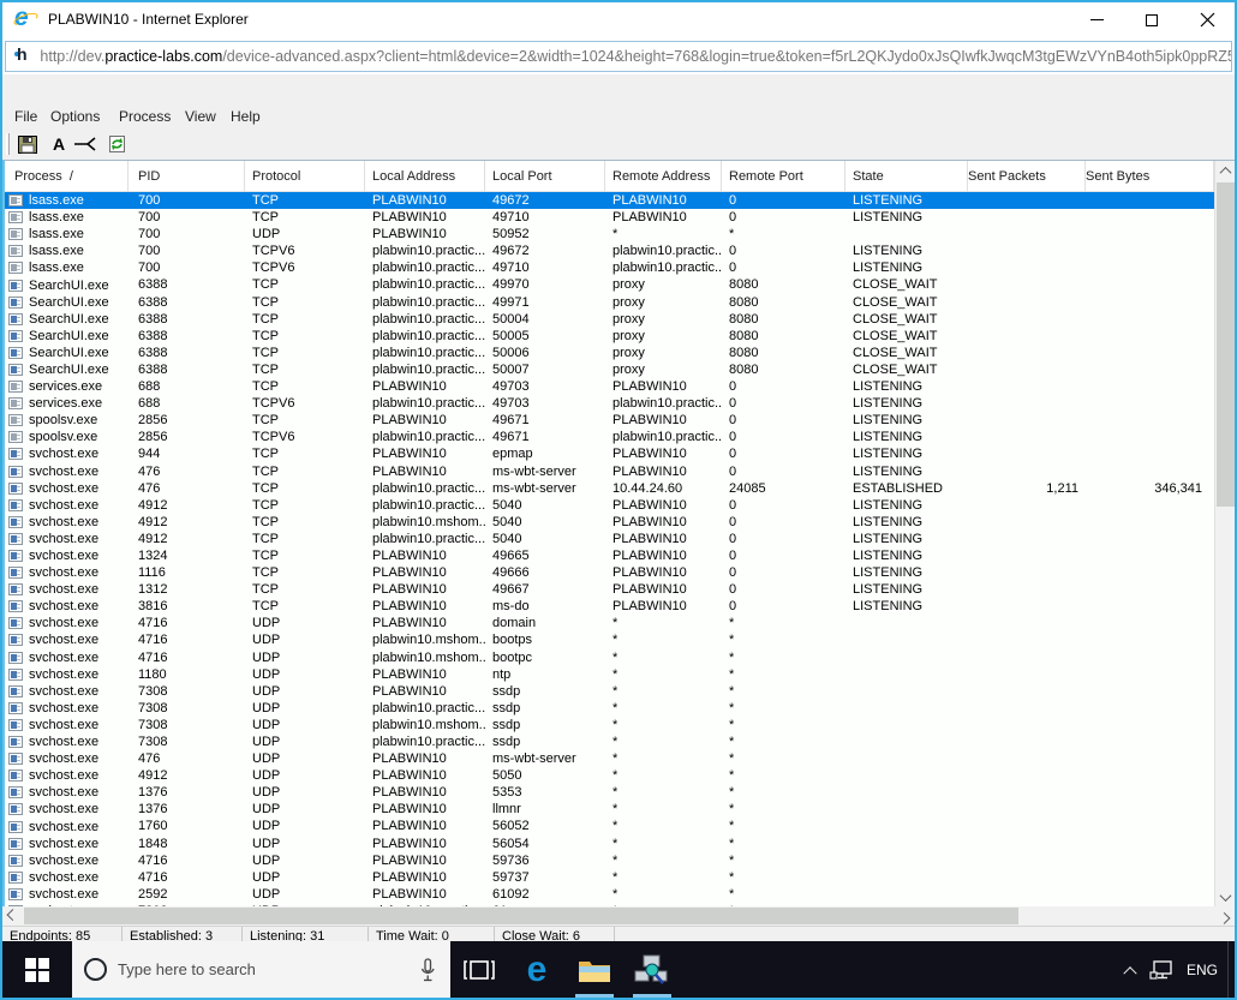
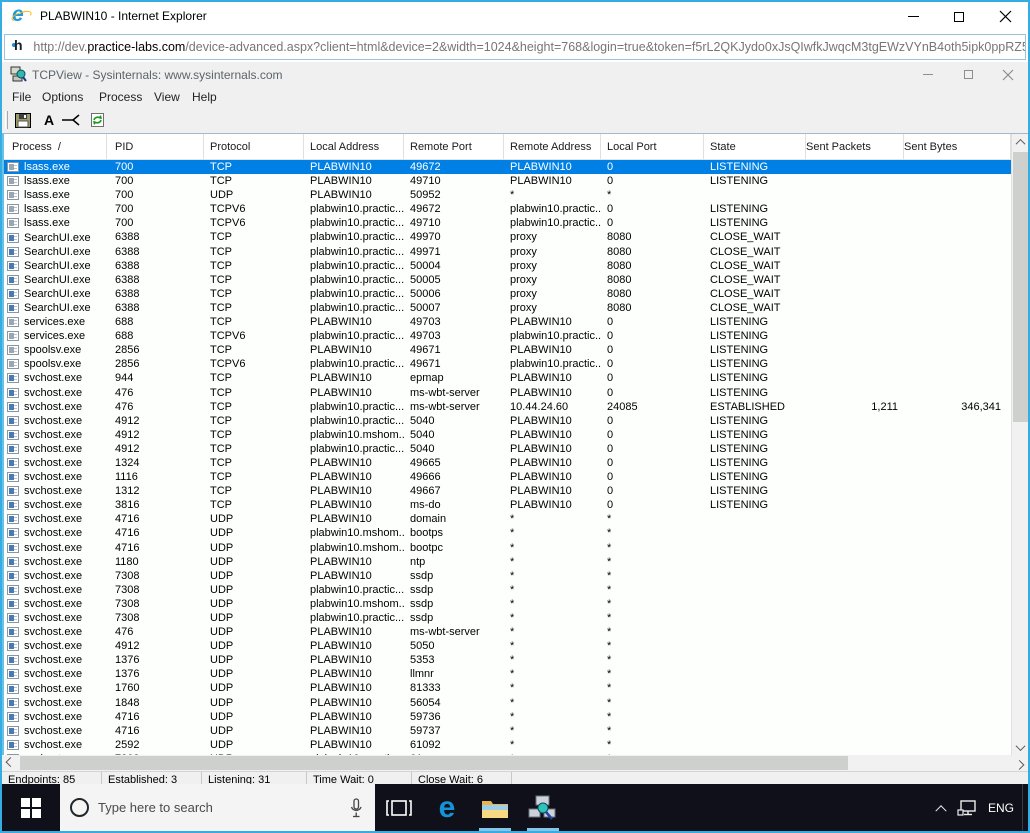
  e
  PLABWIN10 - Internet Explorer
  h
  http://dev.practice-labs.com/device-advanced.aspx?client=html&device=2&width=1024&height=768&login=true&token=f5rL2QKJydo0xJsQIwfkJwqcM3tgEWzVYnB4oth5ipk0ppRZ
+ TCPView - Sysinternals: www.sysinternals.com
  File
  Options
  Process
  View
  Help
  A
  Process
  /
  PID
  Protocol
  Local Address
- Local Port
+ Remote Port
  Remote Address
- Remote Port
+ Local Port
  State
  Sent Packets
  Sent Bytes
  lsass.exe
  700
  TCP
  PLABWIN10
  49672
  PLABWIN10
  0
  LISTENING
  lsass.exe
  700
  TCP
  PLABWIN10
  49710
  PLABWIN10
  0
  LISTENING
  lsass.exe
  700
  UDP
  PLABWIN10
  50952
  *
  *
  lsass.exe
  700
  TCPV6
  plabwin10.practic...
  49672
  plabwin10.practic..
  0
  LISTENING
  lsass.exe
  700
  TCPV6
  plabwin10.practic...
  49710
  plabwin10.practic..
  0
  LISTENING
  SearchUI.exe
  6388
  TCP
  plabwin10.practic...
  49970
  proxy
  8080
  CLOSE_WAIT
  SearchUI.exe
  6388
  TCP
  plabwin10.practic...
  49971
  proxy
  8080
  CLOSE_WAIT
  SearchUI.exe
  6388
  TCP
  plabwin10.practic...
  50004
  proxy
  8080
  CLOSE_WAIT
  SearchUI.exe
  6388
  TCP
  plabwin10.practic...
  50005
  proxy
  8080
  CLOSE_WAIT
  SearchUI.exe
  6388
  TCP
  plabwin10.practic...
  50006
  proxy
  8080
  CLOSE_WAIT
  SearchUI.exe
  6388
  TCP
  plabwin10.practic...
  50007
  proxy
  8080
  CLOSE_WAIT
  services.exe
  688
  TCP
  PLABWIN10
  49703
  PLABWIN10
  0
  LISTENING
  services.exe
  688
  TCPV6
  plabwin10.practic...
  49703
  plabwin10.practic..
  0
  LISTENING
  spoolsv.exe
  2856
  TCP
  PLABWIN10
  49671
  PLABWIN10
  0
  LISTENING
  spoolsv.exe
  2856
  TCPV6
  plabwin10.practic...
  49671
  plabwin10.practic..
  0
  LISTENING
  svchost.exe
  944
  TCP
  PLABWIN10
  epmap
  PLABWIN10
  0
  LISTENING
  svchost.exe
  476
  TCP
  PLABWIN10
  ms-wbt-server
  PLABWIN10
  0
  LISTENING
  svchost.exe
  476
  TCP
  plabwin10.practic...
  ms-wbt-server
  10.44.24.60
  24085
  ESTABLISHED
  1,211
  346,341
  svchost.exe
  4912
  TCP
  plabwin10.practic...
  5040
  PLABWIN10
  0
  LISTENING
  svchost.exe
  4912
  TCP
  plabwin10.mshom..
  5040
  PLABWIN10
  0
  LISTENING
  svchost.exe
  4912
  TCP
  plabwin10.practic...
  5040
  PLABWIN10
  0
  LISTENING
  svchost.exe
  1324
  TCP
  PLABWIN10
  49665
  PLABWIN10
  0
  LISTENING
  svchost.exe
  1116
  TCP
  PLABWIN10
  49666
  PLABWIN10
  0
  LISTENING
  svchost.exe
  1312
  TCP
  PLABWIN10
  49667
  PLABWIN10
  0
  LISTENING
  svchost.exe
  3816
  TCP
  PLABWIN10
  ms-do
  PLABWIN10
  0
  LISTENING
  svchost.exe
  4716
  UDP
  PLABWIN10
  domain
  *
  *
  svchost.exe
  4716
  UDP
  plabwin10.mshom..
  bootps
  *
  *
  svchost.exe
  4716
  UDP
  plabwin10.mshom..
  bootpc
  *
  *
  svchost.exe
  1180
  UDP
  PLABWIN10
  ntp
  *
  *
  svchost.exe
  7308
  UDP
  PLABWIN10
  ssdp
  *
  *
  svchost.exe
  7308
  UDP
  plabwin10.practic...
  ssdp
  *
  *
  svchost.exe
  7308
  UDP
  plabwin10.mshom..
  ssdp
  *
  *
  svchost.exe
  7308
  UDP
  plabwin10.practic...
  ssdp
  *
  *
  svchost.exe
  476
  UDP
  PLABWIN10
  ms-wbt-server
  *
  *
  svchost.exe
  4912
  UDP
  PLABWIN10
  5050
  *
  *
  svchost.exe
  1376
  UDP
  PLABWIN10
  5353
  *
  *
  svchost.exe
  1376
  UDP
  PLABWIN10
  llmnr
  *
  *
  svchost.exe
  1760
  UDP
  PLABWIN10
- 56052
+ 81333
  *
  *
  svchost.exe
  1848
  UDP
  PLABWIN10
  56054
  *
  *
  svchost.exe
  4716
  UDP
  PLABWIN10
  59736
  *
  *
  svchost.exe
  4716
  UDP
  PLABWIN10
  59737
  *
  *
  svchost.exe
  2592
  UDP
  PLABWIN10
  61092
  *
  *
  Endpoints: 85
  Established: 3
  Listening: 31
  Time Wait: 0
  Close Wait: 6
  Type here to search
  e
  ENG
